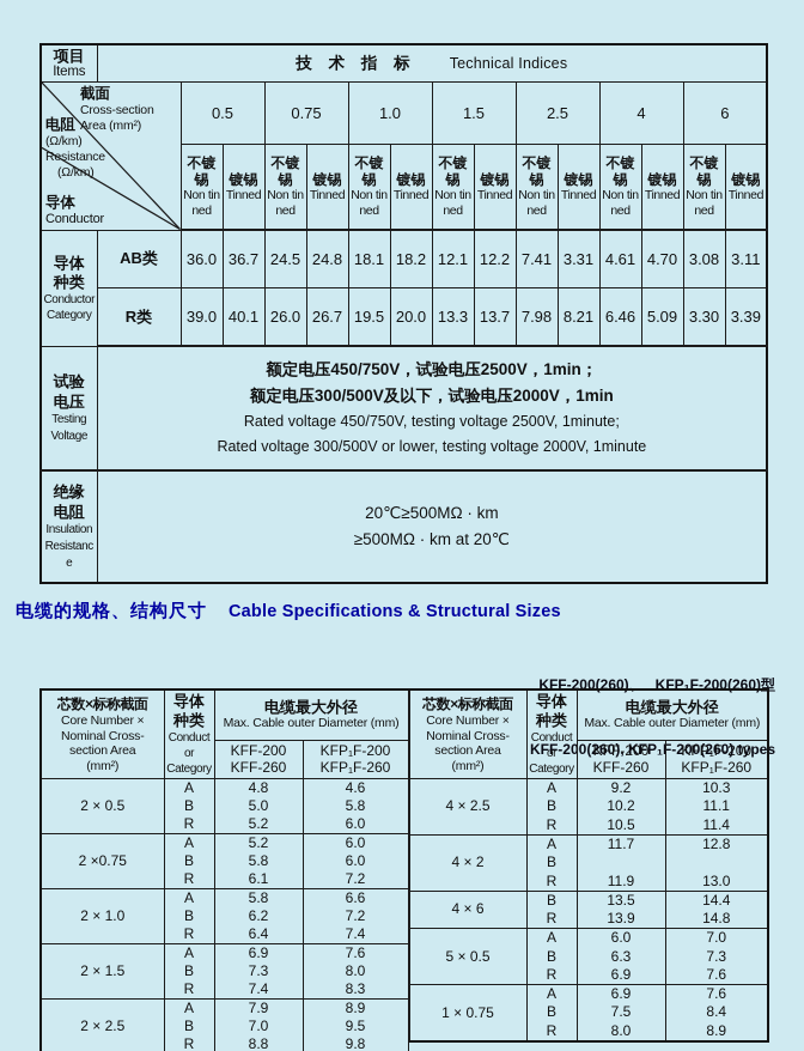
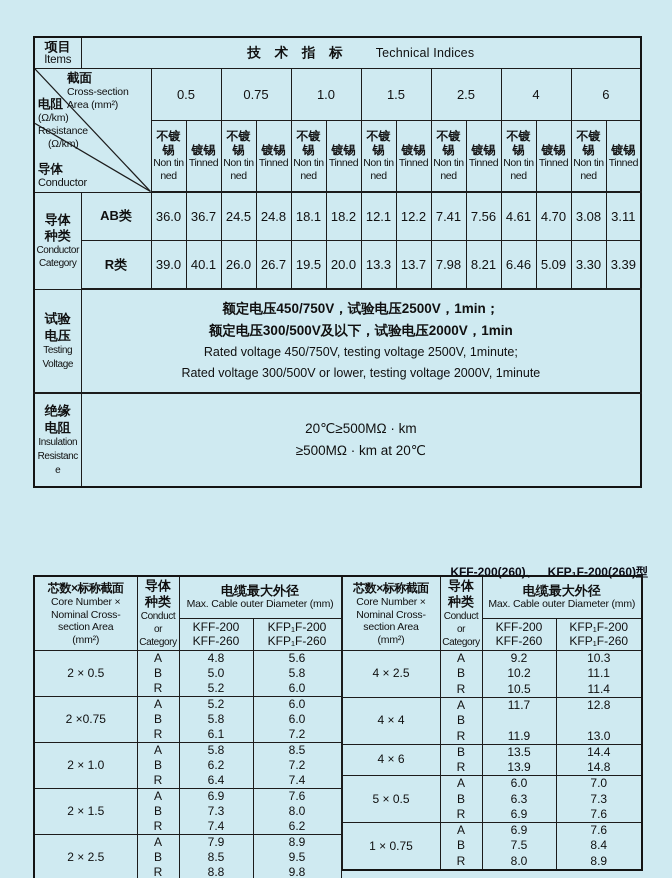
  项目 Items	技 术 指 标 Technical Indices
  截面 Cross-section Area (mm²) 电阻 (Ω/km) Resistance (Ω/km) 导体 Conductor	0.5	0.75	1.0	1.5	2.5	4	6
  不镀锡Non tinned	镀锡Tinned	不镀锡Non tinned	镀锡Tinned	不镀锡Non tinned	镀锡Tinned	不镀锡Non tinned	镀锡Tinned	不镀锡Non tinned	镀锡Tinned	不镀锡Non tinned	镀锡Tinned	不镀锡Non tinned	镀锡Tinned
- 导体 种类 Conductor Category	AB类	36.0	36.7	24.5	24.8	18.1	18.2	12.1	12.2	7.41	3.31	4.61	4.70	3.08	3.11
+ 导体 种类 Conductor Category	AB类	36.0	36.7	24.5	24.8	18.1	18.2	12.1	12.2	7.41	7.56	4.61	4.70	3.08	3.11
  R类	39.0	40.1	26.0	26.7	19.5	20.0	13.3	13.7	7.98	8.21	6.46	5.09	3.30	3.39
  试验 电压 Testing Voltage	额定电压450/750V，试验电压2500V，1min； 额定电压300/500V及以下，试验电压2000V，1min Rated voltage 450/750V, testing voltage 2500V, 1minute; Rated voltage 300/500V or lower, testing voltage 2000V, 1minute
  绝缘 电阻 Insulation Resistance	20℃≥500MΩ · km ≥500MΩ · km at 20℃
- 电缆的规格、结构尺寸 Cable Specifications & Structural Sizes
  KFF-200(260)、 KFP₁F-200(260)型
- KFF-200(260), KFP₁F-200(260) types
  芯数×标称截面 Core Number × Nominal Cross- section Area (mm²)	导体 种类 Conductor Category	电缆最大外径 Max. Cable outer Diameter (mm)
  KFF-200 KFF-260	KFP₁F-200 KFP₁F-260
- 2 × 0.5	A	4.8	4.6
+ 2 × 0.5	A	4.8	5.6
  B	5.0	5.8
  R	5.2	6.0
  2 ×0.75	A	5.2	6.0
  B	5.8	6.0
  R	6.1	7.2
- 2 × 1.0	A	5.8	6.6
+ 2 × 1.0	A	5.8	8.5
  B	6.2	7.2
  R	6.4	7.4
  2 × 1.5	A	6.9	7.6
  B	7.3	8.0
- R	7.4	8.3
+ R	7.4	6.2
  2 × 2.5	A	7.9	8.9
- B	7.0	9.5
+ B	8.5	9.5
  R	8.8	9.8
  芯数×标称截面 Core Number × Nominal Cross- section Area (mm²)	导体 种类 Conductor Category	电缆最大外径 Max. Cable outer Diameter (mm)
  KFF-200 KFF-260	KFP₁F-200 KFP₁F-260
  4 × 2.5	A	9.2	10.3
  B	10.2	11.1
  R	10.5	11.4
- 4 × 2	A	11.7	12.8
+ 4 × 4	A	11.7	12.8
  B
  R	11.9	13.0
  4 × 6	B	13.5	14.4
  R	13.9	14.8
  5 × 0.5	A	6.0	7.0
  B	6.3	7.3
  R	6.9	7.6
  1 × 0.75	A	6.9	7.6
  B	7.5	8.4
  R	8.0	8.9
